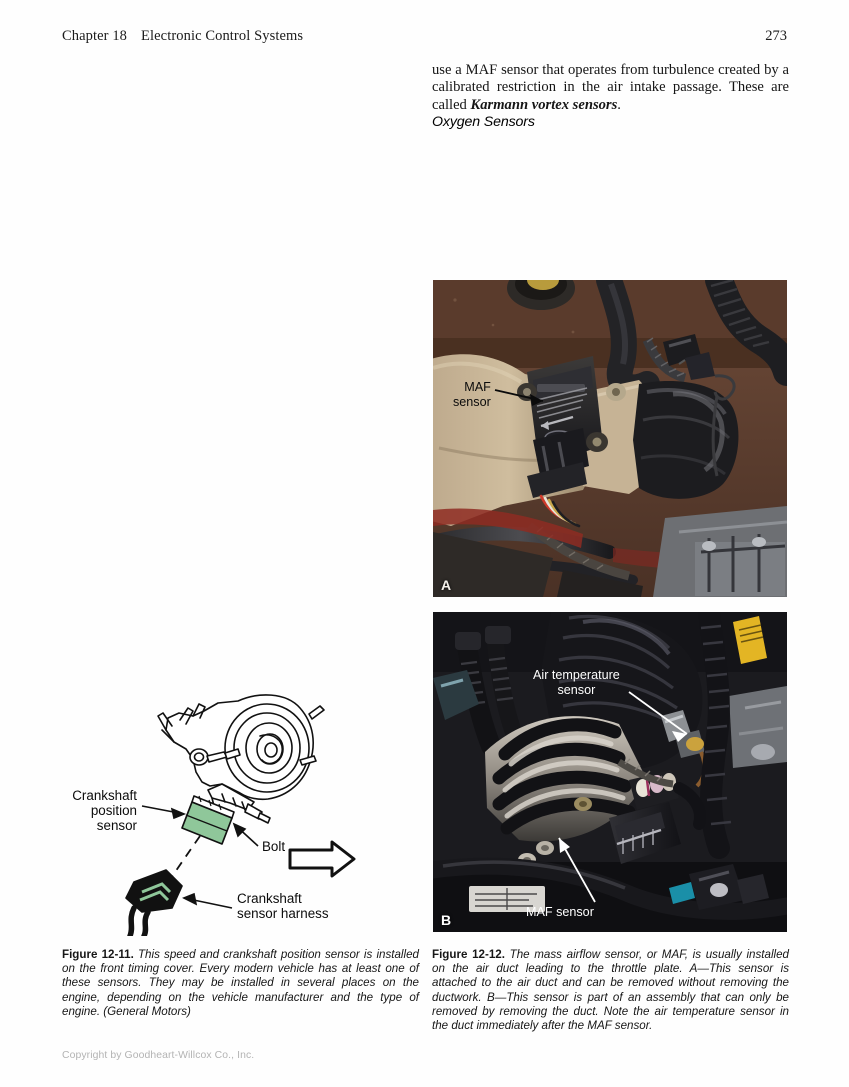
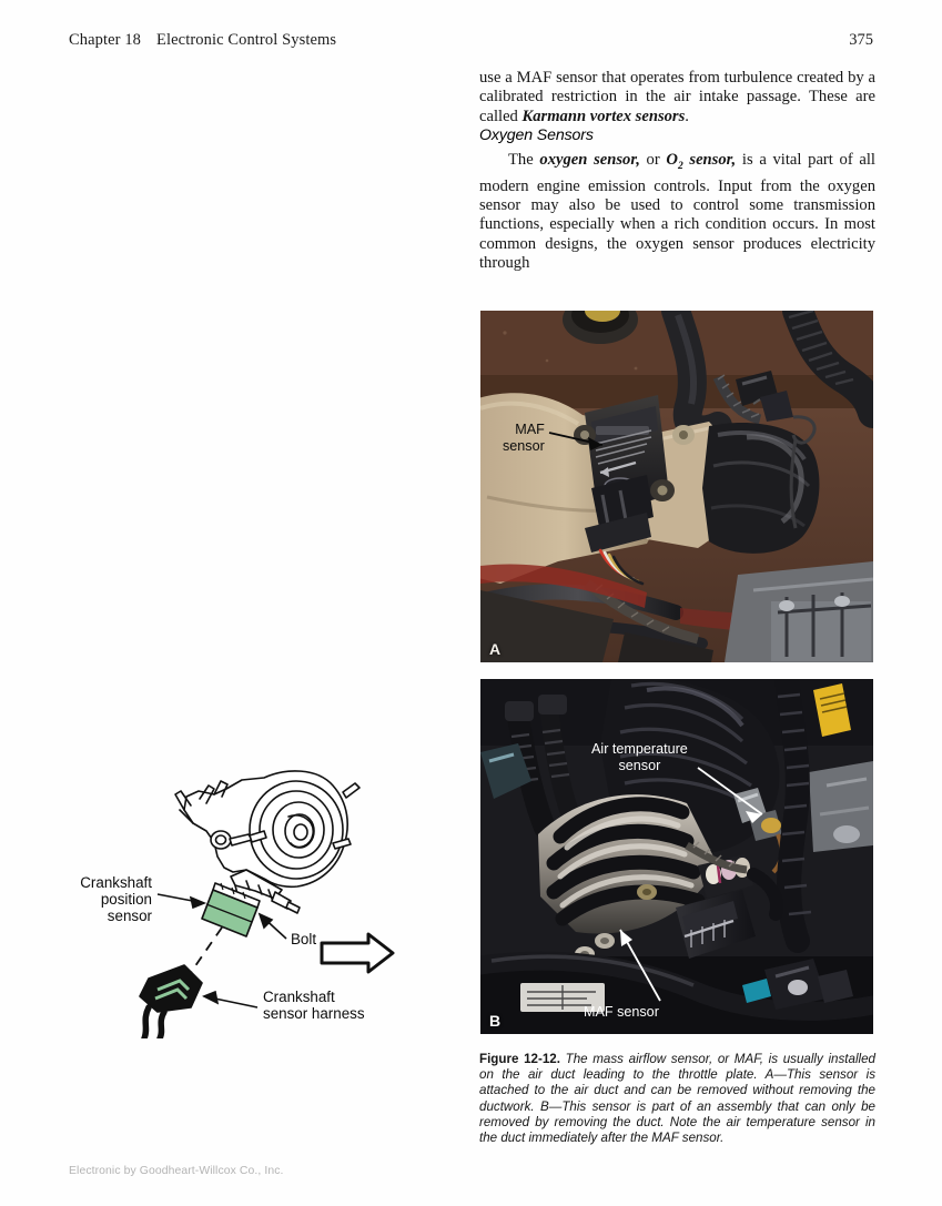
  Chapter 18 Electronic Control Systems
- 273
+ 375
  use a MAF sensor that operates from turbulence created by a calibrated restriction in the air intake passage. These are called Karmann vortex sensors.
  Oxygen Sensors
+ The oxygen sensor, or O2 sensor, is a vital part of all modern engine emission controls. Input from the oxygen sensor may also be used to control some transmission functions, especially when a rich condition occurs. In most common designs, the oxygen sensor produces electricity through
  Crankshaft
  position
  sensor
  Bolt
  Crankshaft
  sensor harness
  MAF
  sensor
  A
  Air temperature
  sensor
  MAF sensor
  B
- Figure 12-11. This speed and crankshaft position sensor is installed on the front timing cover. Every modern vehicle has at least one of these sensors. They may be installed in several places on the engine, depending on the vehicle manufacturer and the type of engine. (General Motors)
  Figure 12-12. The mass airflow sensor, or MAF, is usually installed on the air duct leading to the throttle plate. A—This sensor is attached to the air duct and can be removed without removing the ductwork. B—This sensor is part of an assembly that can only be removed by removing the duct. Note the air temperature sensor in the duct immediately after the MAF sensor.
- Copyright by Goodheart-Willcox Co., Inc.
+ Electronic by Goodheart-Willcox Co., Inc.
